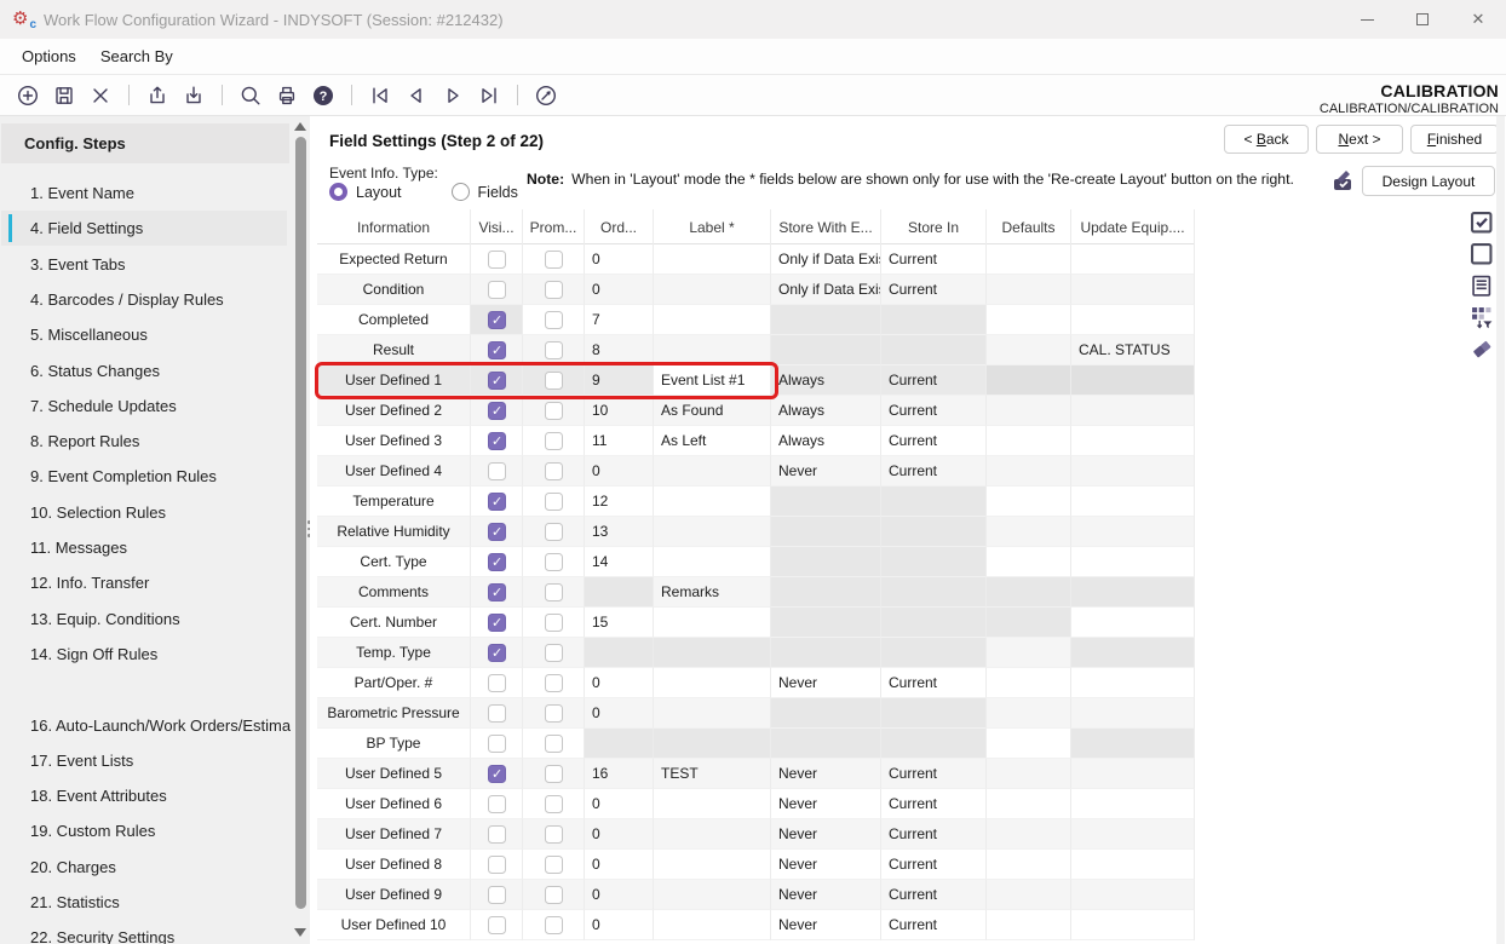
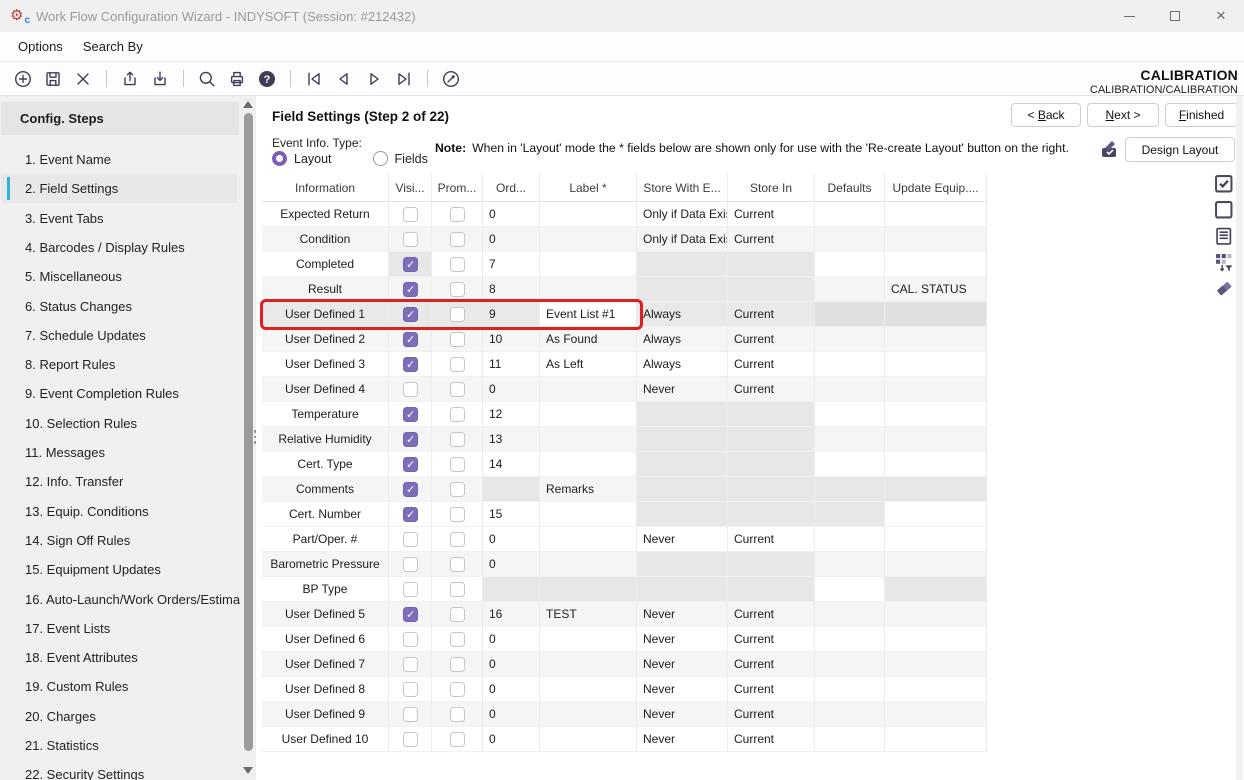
  ⚙
  c
  Work Flow Configuration Wizard - INDYSOFT (Session: #212432)
  ✕
  Options
  Search By
  ?
  CALIBRATION
  CALIBRATION/CALIBRATION
  Config. Steps
  1. Event Name
- 4. Field Settings
+ 2. Field Settings
  3. Event Tabs
  4. Barcodes / Display Rules
  5. Miscellaneous
  6. Status Changes
  7. Schedule Updates
  8. Report Rules
  9. Event Completion Rules
  10. Selection Rules
  11. Messages
  12. Info. Transfer
  13. Equip. Conditions
  14. Sign Off Rules
+ 15. Equipment Updates
  16. Auto-Launch/Work Orders/Estima
  17. Event Lists
  18. Event Attributes
  19. Custom Rules
  20. Charges
  21. Statistics
  22. Security Settings
  Field Settings (Step 2 of 22)
  Event Info. Type:
  Layout
  Fields
  Note: When in 'Layout' mode the * fields below are shown only for use with the 'Re-create Layout' button on the right.
  <
  B
  ack
  N
  ext >
  F
  inished
  Design Layout
  Information
  Visi...
  Prom...
  Ord...
  Label *
  Store With E...
  Store In
  Defaults
  Update Equip....
  Expected Return
  0
  Only if Data Exi
  Current
  Condition
  0
  Only if Data Exi
  Current
  Completed
  7
  Result
  8
  CAL. STATUS
  User Defined 1
  9
  Event List #1
  Always
  Current
  User Defined 2
  10
  As Found
  Always
  Current
  User Defined 3
  11
  As Left
  Always
  Current
  User Defined 4
  0
  Never
  Current
  Temperature
  12
  Relative Humidity
  13
  Cert. Type
  14
  Comments
  Remarks
  Cert. Number
  15
- Temp. Type
  Part/Oper. #
  0
  Never
  Current
  Barometric Pressure
  0
  BP Type
  User Defined 5
  16
  TEST
  Never
  Current
  User Defined 6
  0
  Never
  Current
  User Defined 7
  0
  Never
  Current
  User Defined 8
  0
  Never
  Current
  User Defined 9
  0
  Never
  Current
  User Defined 10
  0
  Never
  Current
